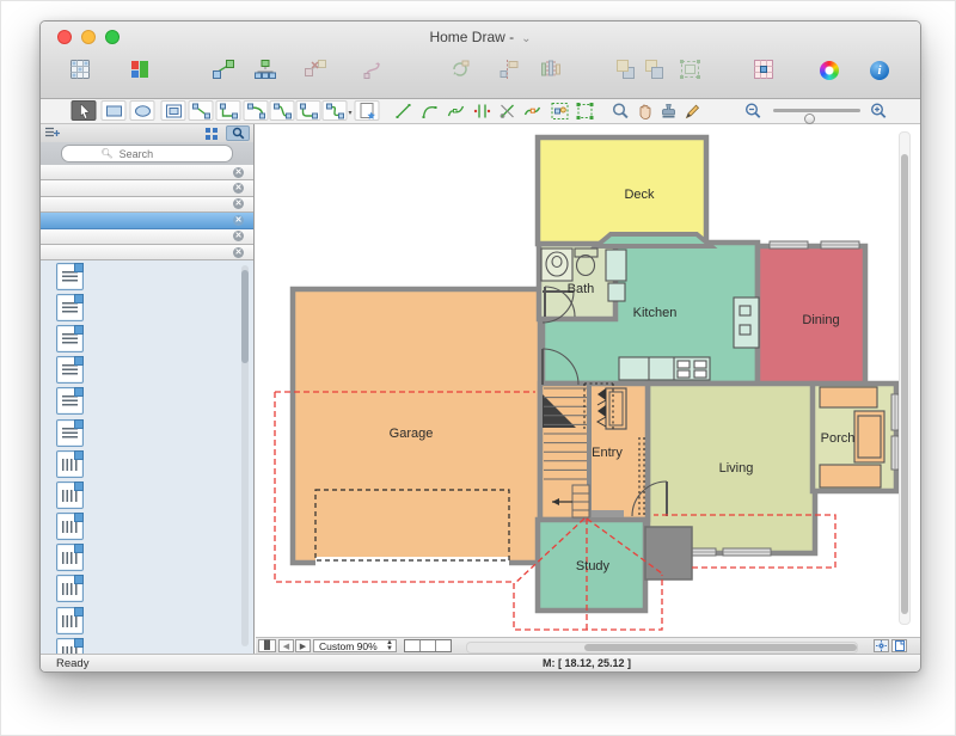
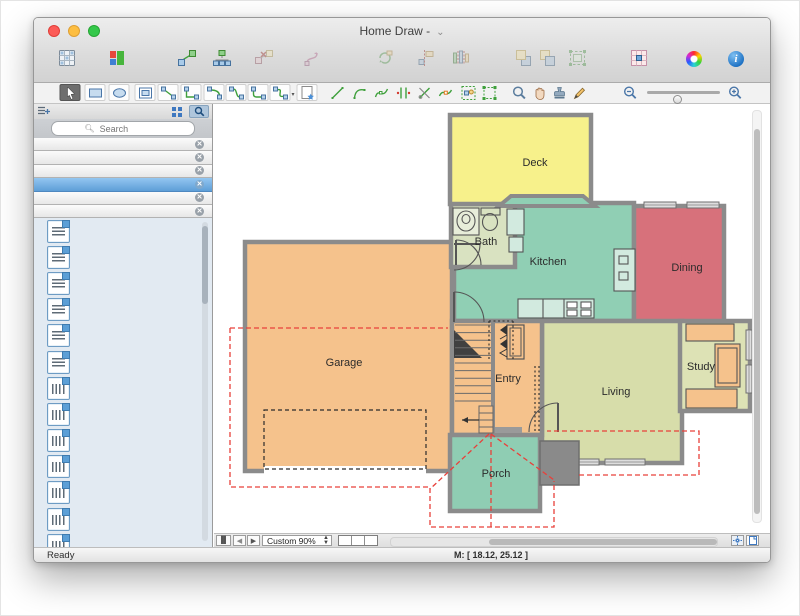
  Home Draw - ⌄
  i
  🔍︎
  Search
  Garage
  Kitchen
  Dining
  Living
- Porch
+ Study
  Entry
- Study
+ Porch
  Bath
  Deck
  Custom 90%
  Ready
  M: [ 18.12, 25.12 ]
